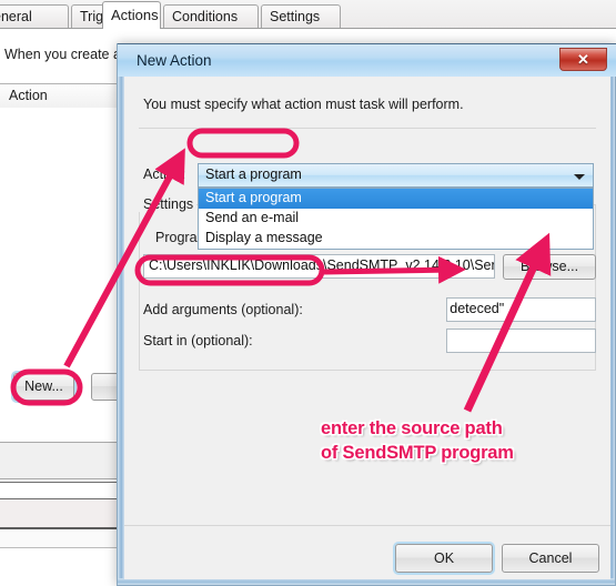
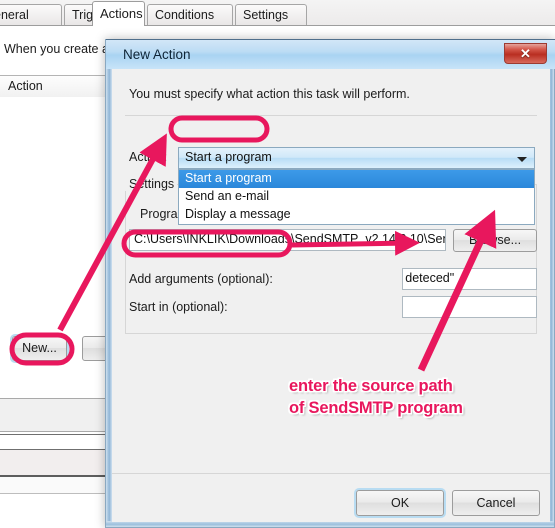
  neral
  Actions
  Conditions
  Settings
  When you create
  Action
  New...
  New Action
  ✕
- You must specify what action must task will perform.
+ You must specify what action this task will perform.
  Actin:
  Sttings
  Progra
  C:\Users\INKLIK\Download\SendSMTP_v2.14.3.10\Se
  Bwse...
  Add arguments (optional):
  Start in (optional):
  Start a program
  Start a program
  Send an e-mail
  Display a message
  OK
  Cancel
  enter the source path
  of SendSMTP program
